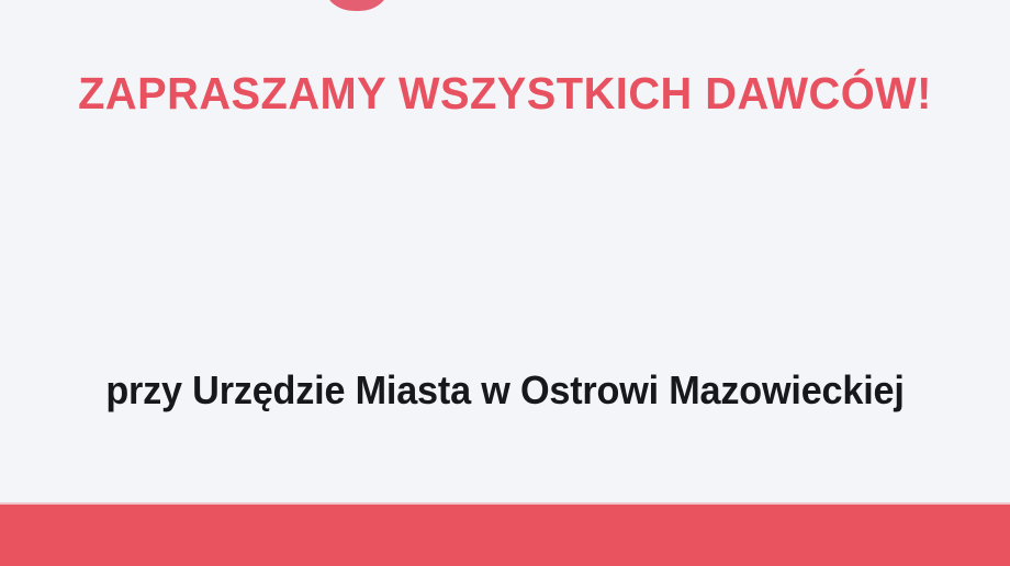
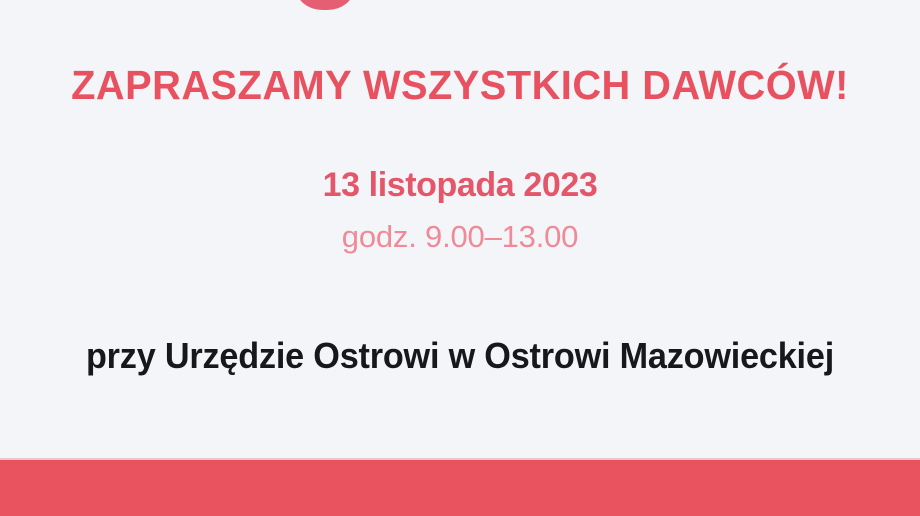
  ZAPRASZAMY WSZYSTKICH DAWCÓW!
+ 13 listopada 2023
+ godz. 9.00–13.00
- przy Urzędzie Miasta w Ostrowi Mazowieckiej
+ przy Urzędzie Ostrowi w Ostrowi Mazowieckiej
